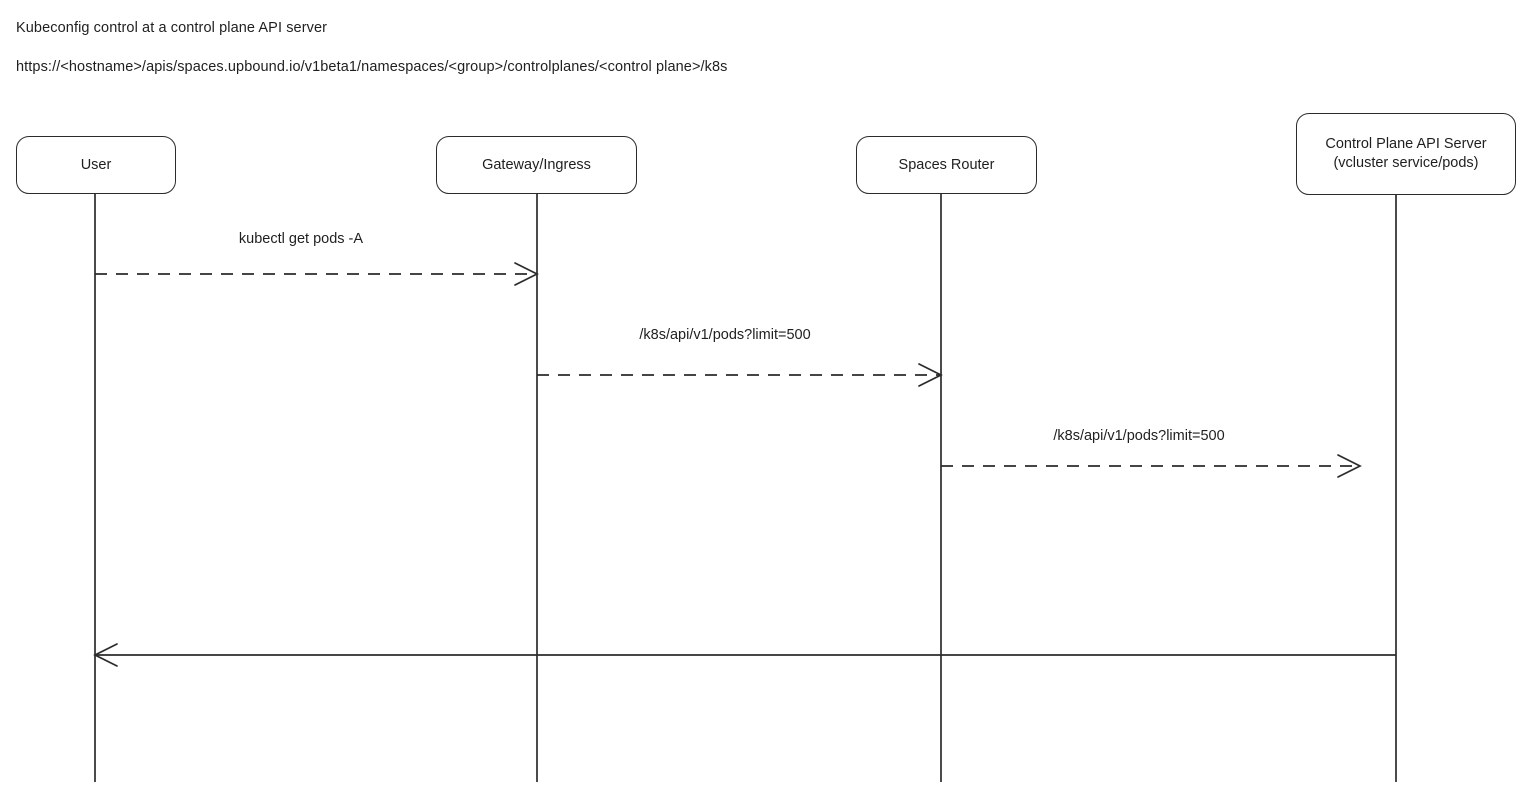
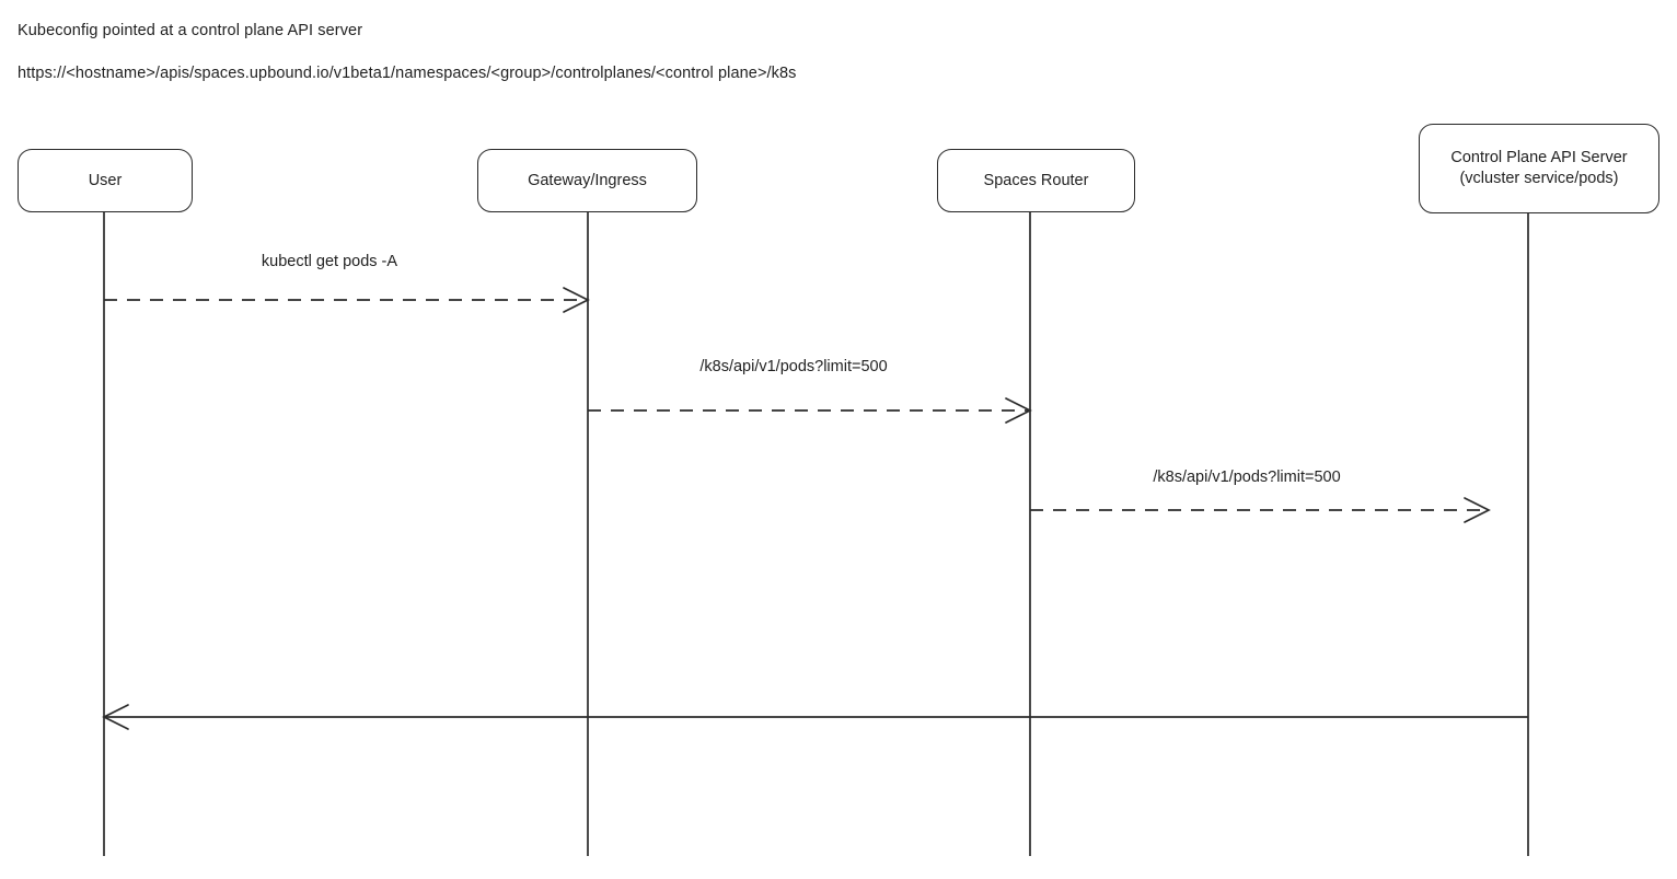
- Kubeconfig control at a control plane API server
+ Kubeconfig pointed at a control plane API server
  https://<hostname>/apis/spaces.upbound.io/v1beta1/namespaces/<group>/controlplanes/<control plane>/k8s
  User
  Gateway/Ingress
  Spaces Router
  Control Plane API Server
  (vcluster service/pods)
  kubectl get pods -A
  /k8s/api/v1/pods?limit=500
  /k8s/api/v1/pods?limit=500
